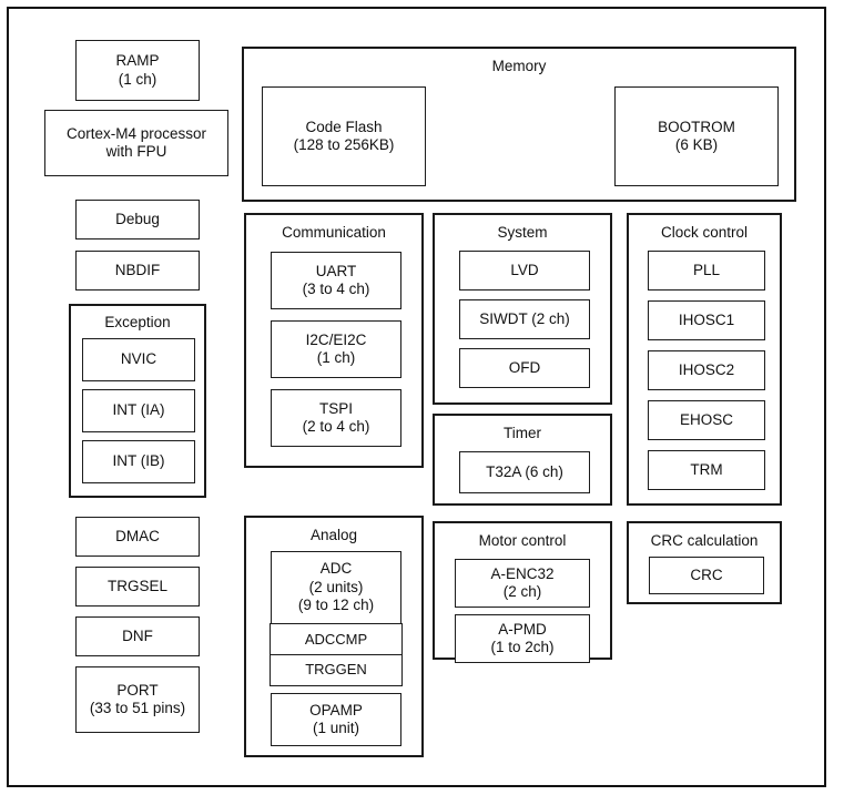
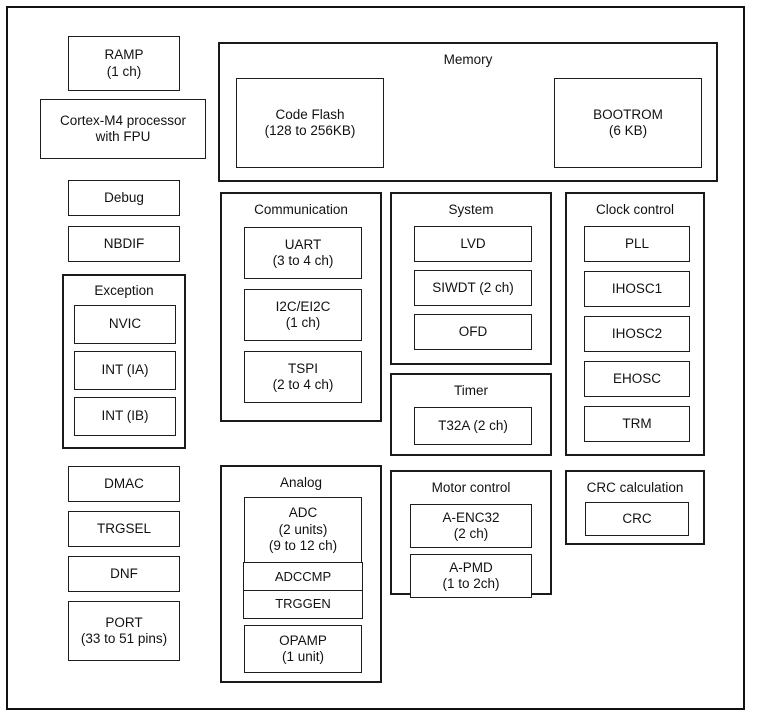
  RAMP
  (1 ch)
  Cortex-M4 processor
  with FPU
  Debug
  NBDIF
  Exception
  NVIC
  INT (IA)
  INT (IB)
  DMAC
  TRGSEL
  DNF
  PORT
  (33 to 51 pins)
  Memory
  Code Flash
  (128 to 256KB)
  BOOTROM
  (6 KB)
  Communication
  UART
  (3 to 4 ch)
  I2C/EI2C
  (1 ch)
  TSPI
  (2 to 4 ch)
  System
  LVD
  SIWDT (2 ch)
  OFD
  Timer
- T32A (6 ch)
+ T32A (2 ch)
  Clock control
  PLL
  IHOSC1
  IHOSC2
  EHOSC
  TRM
  Analog
  ADC
  (2 units)
  (9 to 12 ch)
  ADCCMP
  TRGGEN
  OPAMP
  (1 unit)
  Motor control
  A-ENC32
  (2 ch)
  A-PMD
  (1 to 2ch)
  CRC calculation
  CRC
